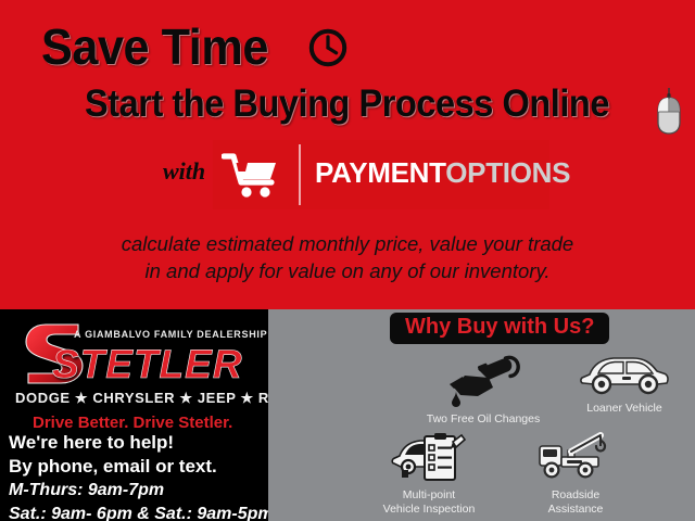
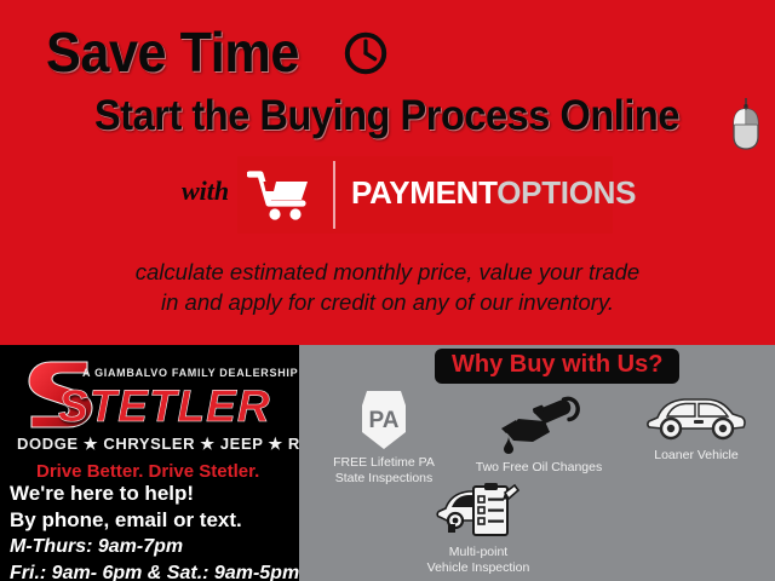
  Save Time
  Start the Buying Process Online
  with
  PAYMENTOPTIONS
  calculate estimated monthly price, value your trade
- in and apply for value on any of our inventory.
+ in and apply for credit on any of our inventory.
  A GIAMBALVO FAMILY DEALERSHIP
  STETLER
  DODGE ★ CHRYSLER ★ JEEP ★ R
  Drive Better. Drive Stetler.
  We're here to help!
  By phone, email or text.
  M-Thurs: 9am-7pm
- Sat.: 9am- 6pm & Sat.: 9am-5pm
+ Fri.: 9am- 6pm & Sat.: 9am-5pm
  Why Buy with Us?
+ PA
+ FREE Lifetime PA
+ State Inspections
  Two Free Oil Changes
  Loaner Vehicle
  Multi-point
  Vehicle Inspection
- Roadside
- Assistance
